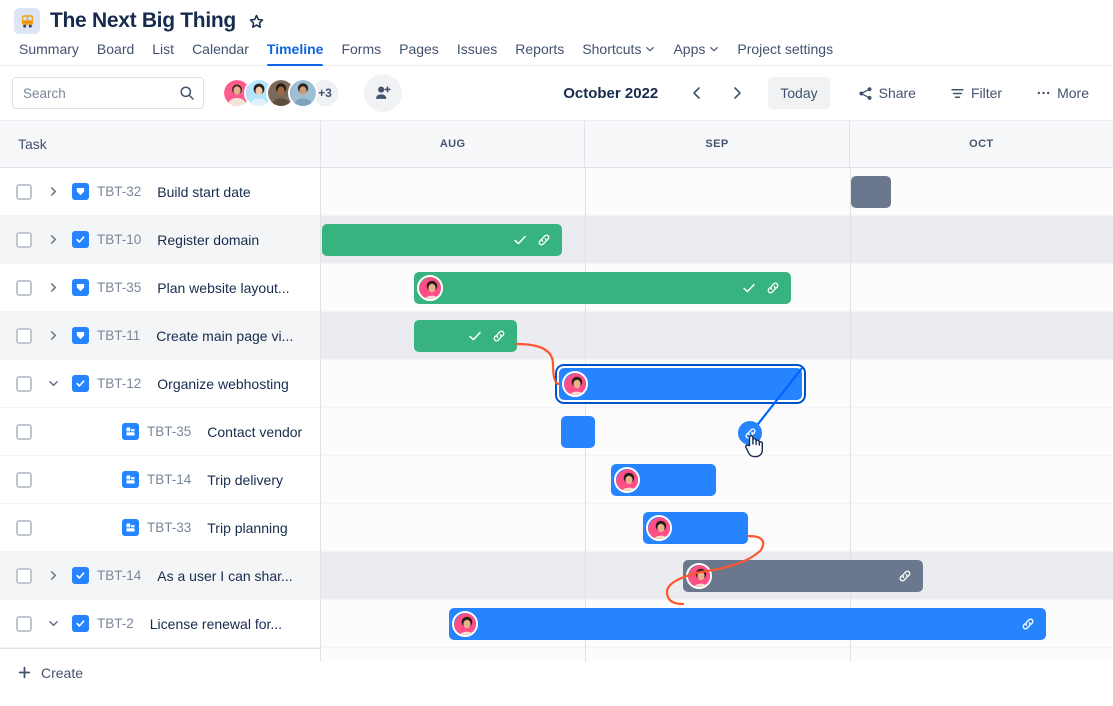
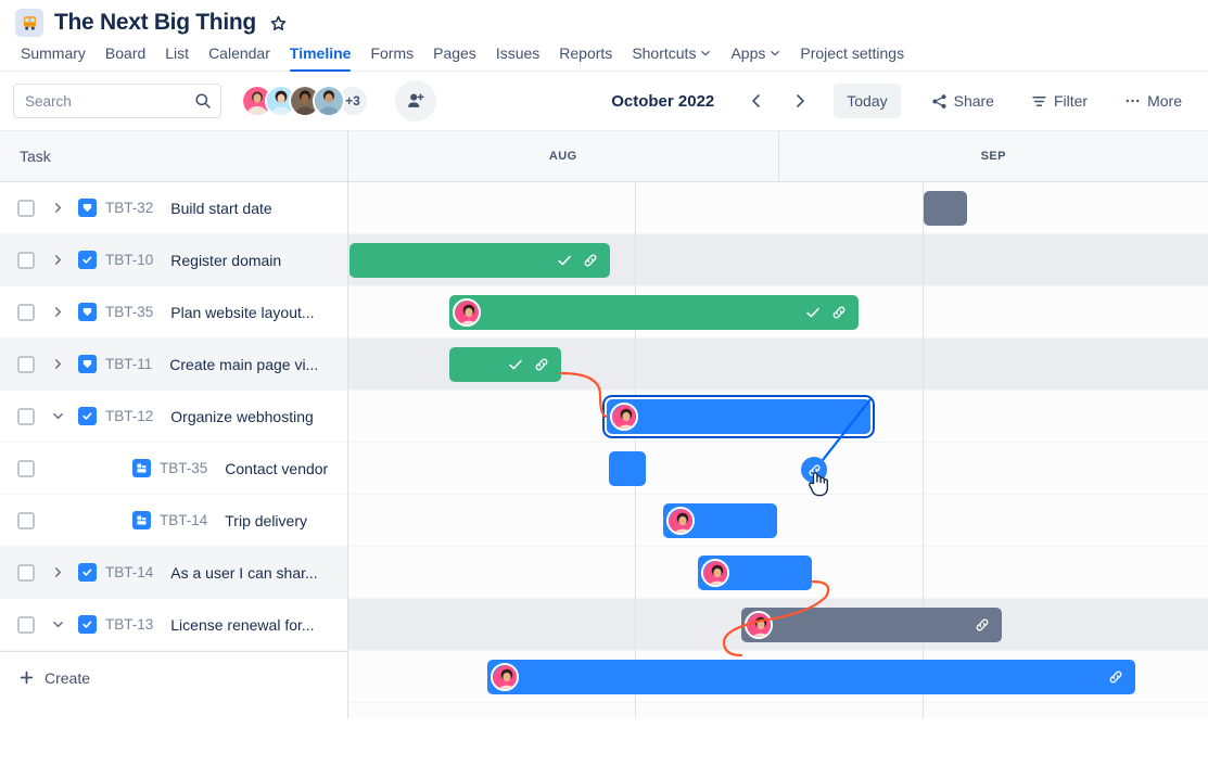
  The Next Big Thing
  Summary
  Board
  List
  Calendar
  Timeline
  Forms
  Pages
  Issues
  Reports
  Shortcuts
  Apps
  Project settings
  Search
  +3
  October 2022
  Today
  Share
  Filter
  More
  Task
  AUG
  SEP
- OCT
  TBT-32
  Build start date
  TBT-10
  Register domain
  TBT-35
  Plan website layout...
  TBT-11
  Create main page vi...
  TBT-12
  Organize webhosting
  TBT-35
  Contact vendor
  TBT-14
  Trip delivery
- TBT-33
- Trip planning
  TBT-14
  As a user I can shar...
- TBT-2
+ TBT-13
  License renewal for...
  Create
